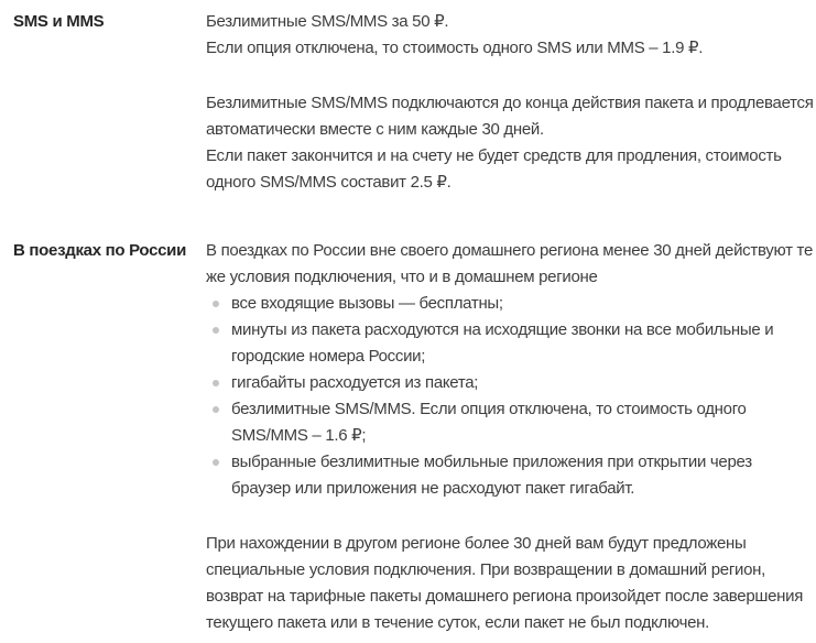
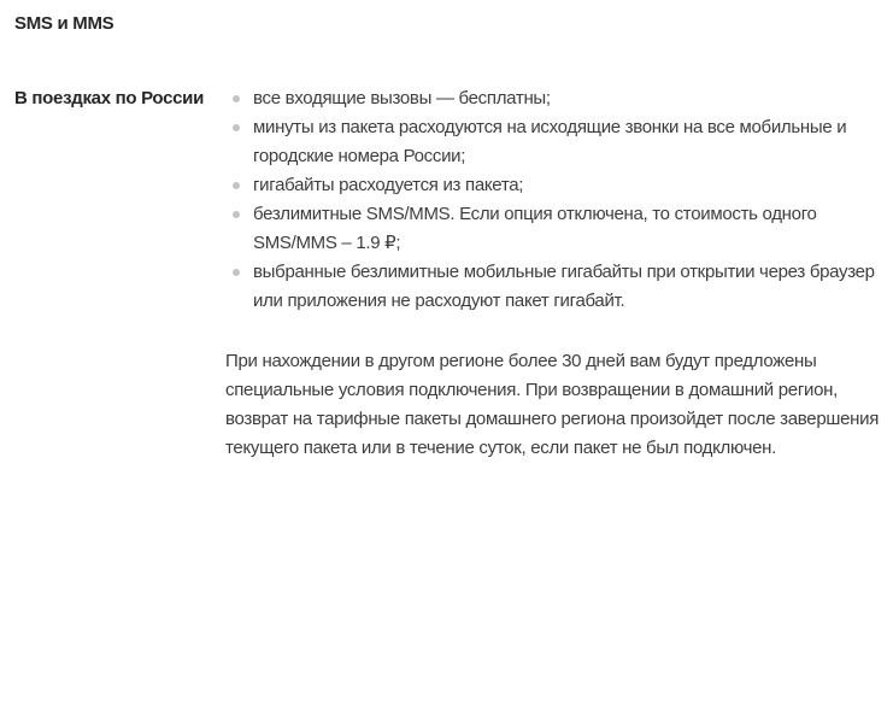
  SMS и MMS
- Безлимитные SMS/MMS за 50 ₽.
- Если опция отключена, то стоимость одного SMS или MMS – 1.9 ₽.
- Безлимитные SMS/MMS подключаются до конца действия пакета и продлевается автоматически вместе с ним каждые 30 дней.
- Если пакет закончится и на счету не будет средств для продления, стоимость одного SMS/MMS составит 2.5 ₽.
  В поездках по России
- В поездках по России вне своего домашнего региона менее 30 дней действуют те же условия подключения, что и в домашнем регионе
  все входящие вызовы — бесплатны;
  минуты из пакета расходуются на исходящие звонки на все мобильные и городские номера России;
  гигабайты расходуется из пакета;
- безлимитные SMS/MMS. Если опция отключена, то стоимость одного SMS/MMS – 1.6 ₽;
+ безлимитные SMS/MMS. Если опция отключена, то стоимость одного SMS/MMS – 1.9 ₽;
- выбранные безлимитные мобильные приложения при открытии через браузер или приложения не расходуют пакет гигабайт.
+ выбранные безлимитные мобильные гигабайты при открытии через браузер или приложения не расходуют пакет гигабайт.
  При нахождении в другом регионе более 30 дней вам будут предложены специальные условия подключения. При возвращении в домашний регион, возврат на тарифные пакеты домашнего региона произойдет после завершения текущего пакета или в течение суток, если пакет не был подключен.
